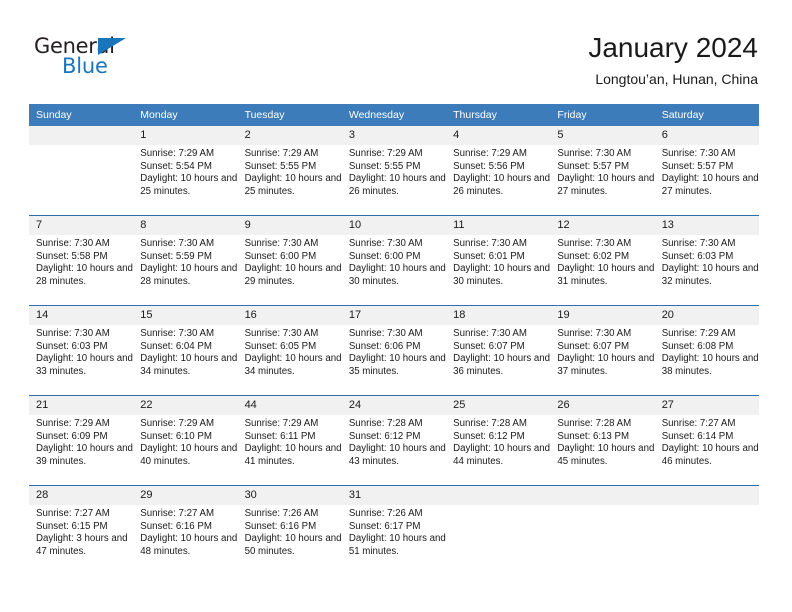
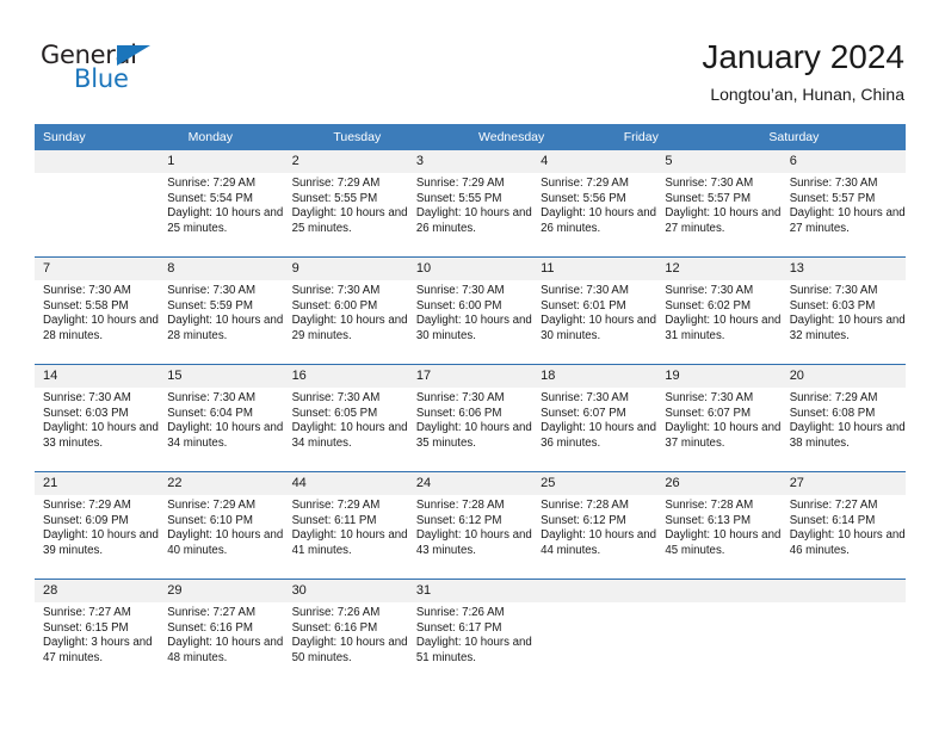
  General
  Blue
  January 2024
  Longtou’an, Hunan, China
  Sunday
  Monday
  Tuesday
  Wednesday
- Thursday
  Friday
  Saturday
  1
  2
  3
  4
  5
  6
  Sunrise: 7:29 AM
  Sunset: 5:54 PM
  Daylight: 10 hours and 25 minutes.
  Sunrise: 7:29 AM
  Sunset: 5:55 PM
  Daylight: 10 hours and 25 minutes.
  Sunrise: 7:29 AM
  Sunset: 5:55 PM
  Daylight: 10 hours and 26 minutes.
  Sunrise: 7:29 AM
  Sunset: 5:56 PM
  Daylight: 10 hours and 26 minutes.
  Sunrise: 7:30 AM
  Sunset: 5:57 PM
  Daylight: 10 hours and 27 minutes.
  Sunrise: 7:30 AM
  Sunset: 5:57 PM
  Daylight: 10 hours and 27 minutes.
  7
  8
  9
  10
  11
  12
  13
  Sunrise: 7:30 AM
  Sunset: 5:58 PM
  Daylight: 10 hours and 28 minutes.
  Sunrise: 7:30 AM
  Sunset: 5:59 PM
  Daylight: 10 hours and 28 minutes.
  Sunrise: 7:30 AM
  Sunset: 6:00 PM
  Daylight: 10 hours and 29 minutes.
  Sunrise: 7:30 AM
  Sunset: 6:00 PM
  Daylight: 10 hours and 30 minutes.
  Sunrise: 7:30 AM
  Sunset: 6:01 PM
  Daylight: 10 hours and 30 minutes.
  Sunrise: 7:30 AM
  Sunset: 6:02 PM
  Daylight: 10 hours and 31 minutes.
  Sunrise: 7:30 AM
  Sunset: 6:03 PM
  Daylight: 10 hours and 32 minutes.
  14
  15
  16
  17
  18
  19
  20
  Sunrise: 7:30 AM
  Sunset: 6:03 PM
  Daylight: 10 hours and 33 minutes.
  Sunrise: 7:30 AM
  Sunset: 6:04 PM
  Daylight: 10 hours and 34 minutes.
  Sunrise: 7:30 AM
  Sunset: 6:05 PM
  Daylight: 10 hours and 34 minutes.
  Sunrise: 7:30 AM
  Sunset: 6:06 PM
  Daylight: 10 hours and 35 minutes.
  Sunrise: 7:30 AM
  Sunset: 6:07 PM
  Daylight: 10 hours and 36 minutes.
  Sunrise: 7:30 AM
  Sunset: 6:07 PM
  Daylight: 10 hours and 37 minutes.
  Sunrise: 7:29 AM
  Sunset: 6:08 PM
  Daylight: 10 hours and 38 minutes.
  21
  22
  44
  24
  25
  26
  27
  Sunrise: 7:29 AM
  Sunset: 6:09 PM
  Daylight: 10 hours and 39 minutes.
  Sunrise: 7:29 AM
  Sunset: 6:10 PM
  Daylight: 10 hours and 40 minutes.
  Sunrise: 7:29 AM
  Sunset: 6:11 PM
  Daylight: 10 hours and 41 minutes.
  Sunrise: 7:28 AM
  Sunset: 6:12 PM
  Daylight: 10 hours and 43 minutes.
  Sunrise: 7:28 AM
  Sunset: 6:12 PM
  Daylight: 10 hours and 44 minutes.
  Sunrise: 7:28 AM
  Sunset: 6:13 PM
  Daylight: 10 hours and 45 minutes.
  Sunrise: 7:27 AM
  Sunset: 6:14 PM
  Daylight: 10 hours and 46 minutes.
  28
  29
  30
  31
  Sunrise: 7:27 AM
  Sunset: 6:15 PM
  Daylight: 3 hours and 47 minutes.
  Sunrise: 7:27 AM
  Sunset: 6:16 PM
  Daylight: 10 hours and 48 minutes.
  Sunrise: 7:26 AM
  Sunset: 6:16 PM
  Daylight: 10 hours and 50 minutes.
  Sunrise: 7:26 AM
  Sunset: 6:17 PM
  Daylight: 10 hours and 51 minutes.
